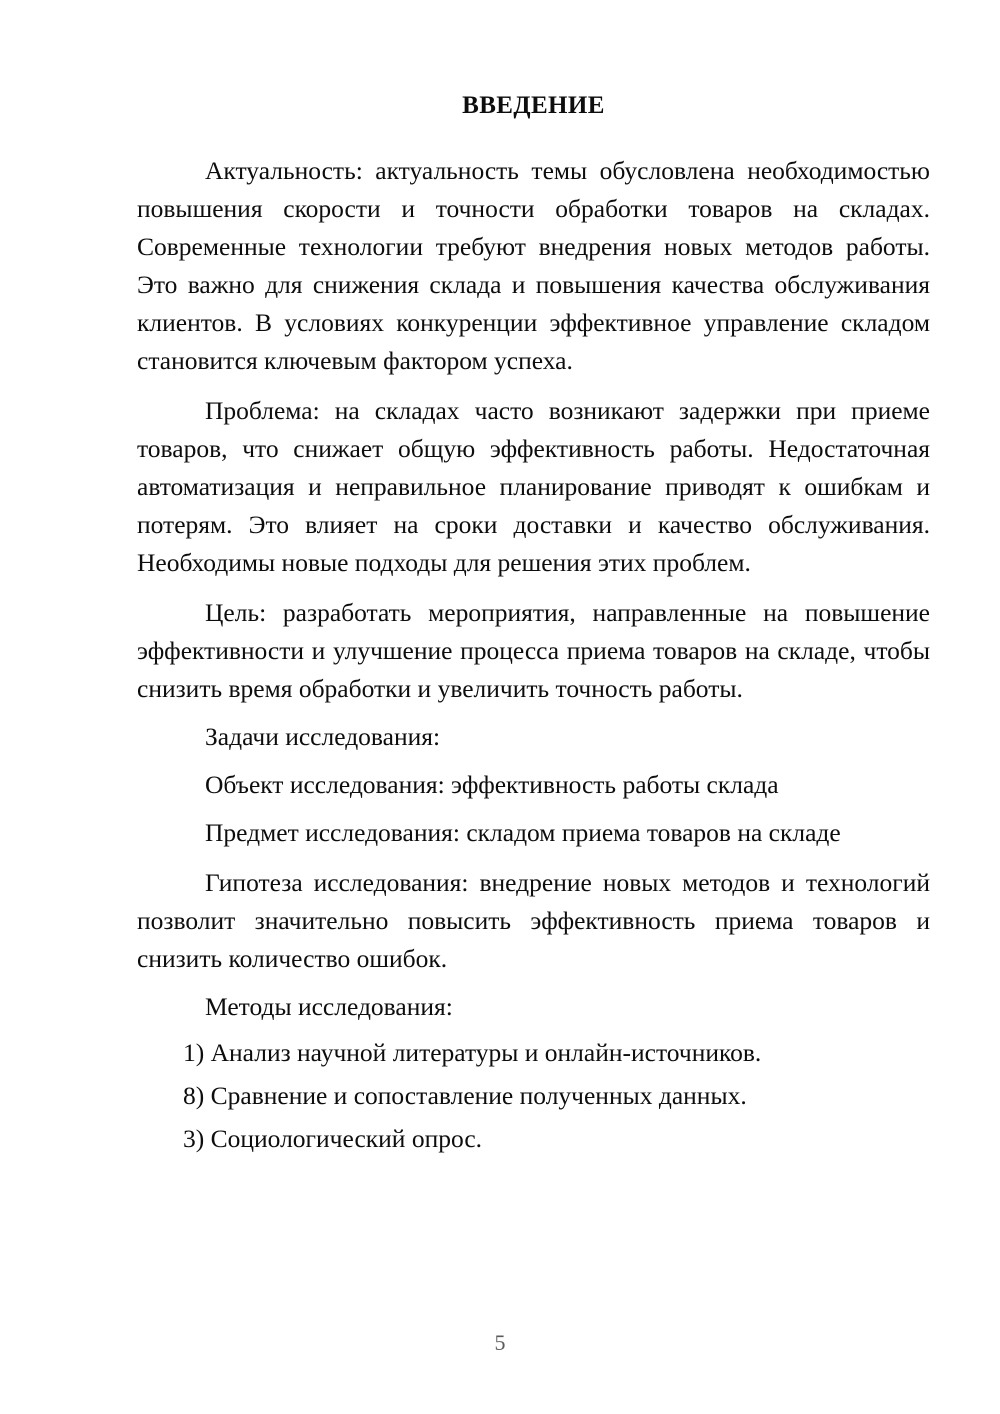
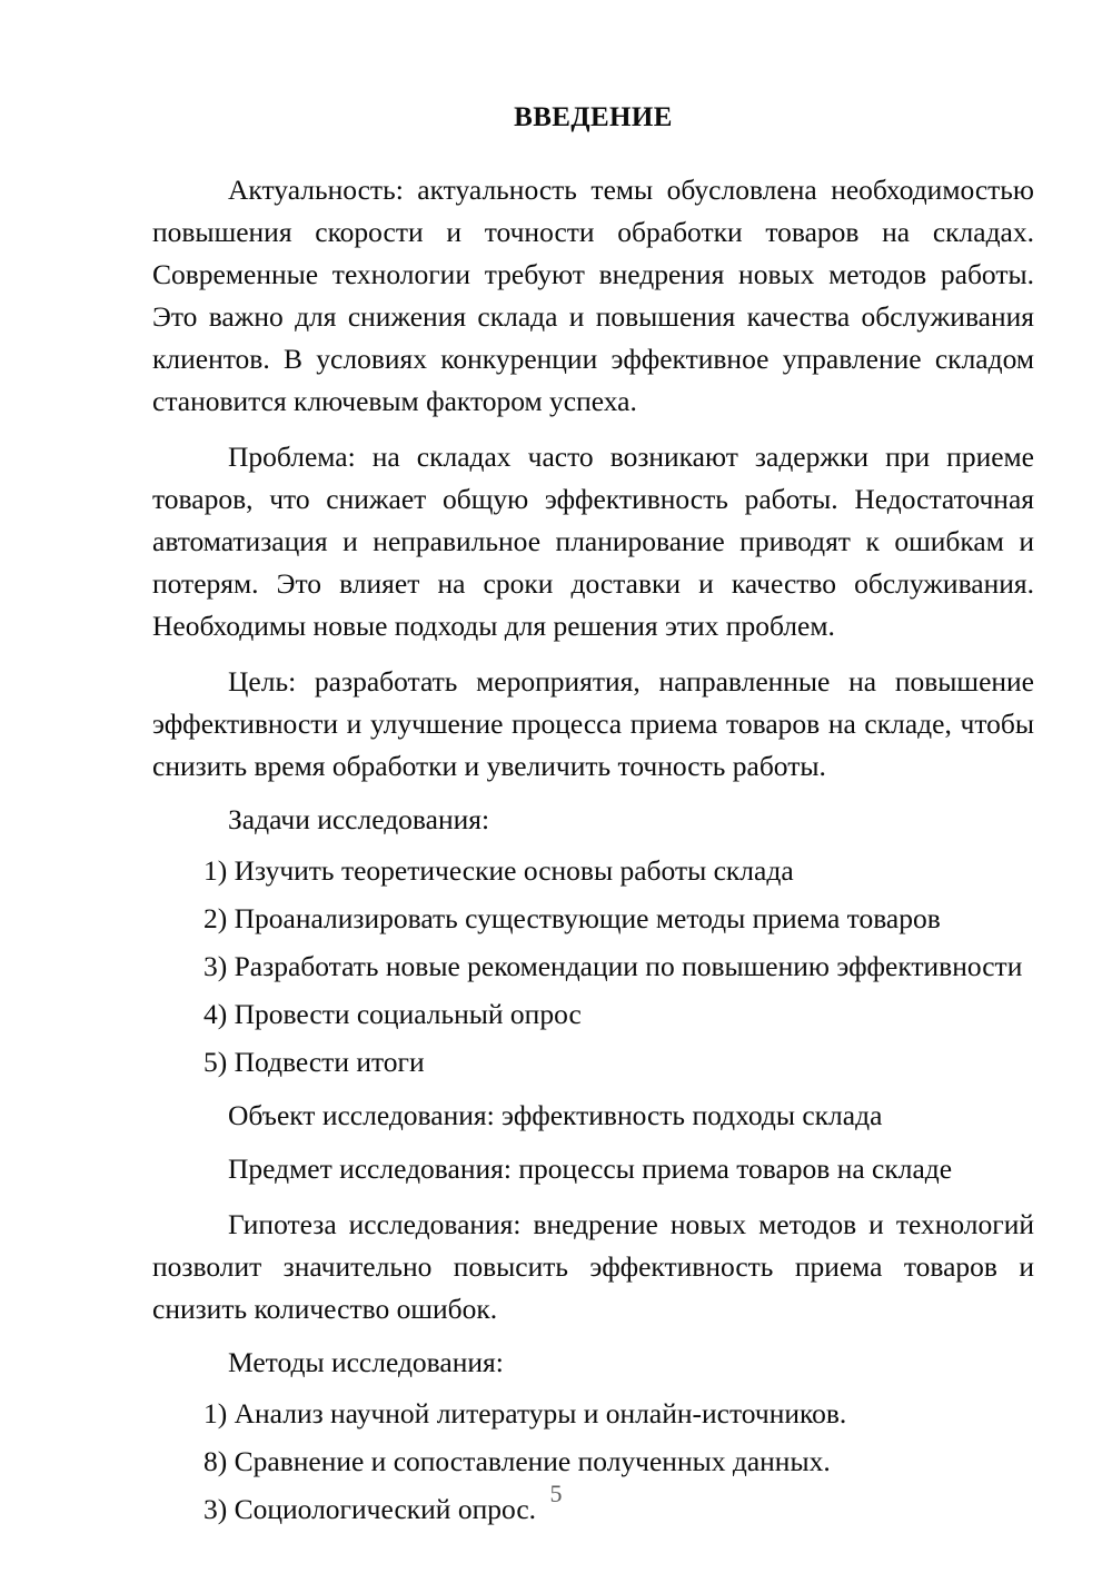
  ВВЕДЕНИЕ
  Актуальность: актуальность темы обусловлена необходимостью повышения скорости и точности обработки товаров на складах. Современные технологии требуют внедрения новых методов работы. Это важно для снижения склада и повышения качества обслуживания клиентов. В условиях конкуренции эффективное управление складом становится ключевым фактором успеха.
  Проблема: на складах часто возникают задержки при приеме товаров, что снижает общую эффективность работы. Недостаточная автоматизация и неправильное планирование приводят к ошибкам и потерям. Это влияет на сроки доставки и качество обслуживания. Необходимы новые подходы для решения этих проблем.
  Цель: разработать мероприятия, направленные на повышение эффективности и улучшение процесса приема товаров на складе, чтобы снизить время обработки и увеличить точность работы.
  Задачи исследования:
+ 1) Изучить теоретические основы работы склада
+ 2) Проанализировать существующие методы приема товаров
+ 3) Разработать новые рекомендации по повышению эффективности
+ 4) Провести социальный опрос
+ 5) Подвести итоги
- Объект исследования: эффективность работы склада
+ Объект исследования: эффективность подходы склада
- Предмет исследования: складом приема товаров на складе
+ Предмет исследования: процессы приема товаров на складе
  Гипотеза исследования: внедрение новых методов и технологий позволит значительно повысить эффективность приема товаров и снизить количество ошибок.
  Методы исследования:
  1) Анализ научной литературы и онлайн-источников.
  8) Сравнение и сопоставление полученных данных.
  3) Социологический опрос.
  5
